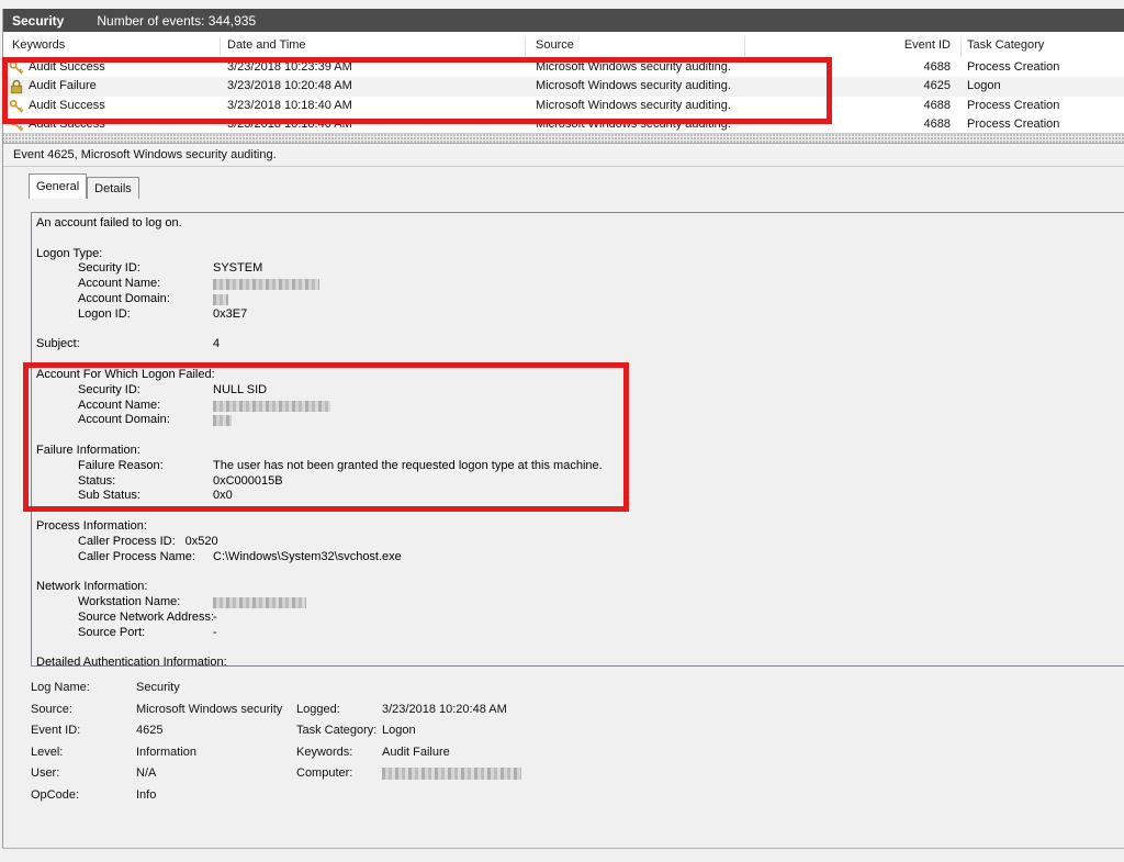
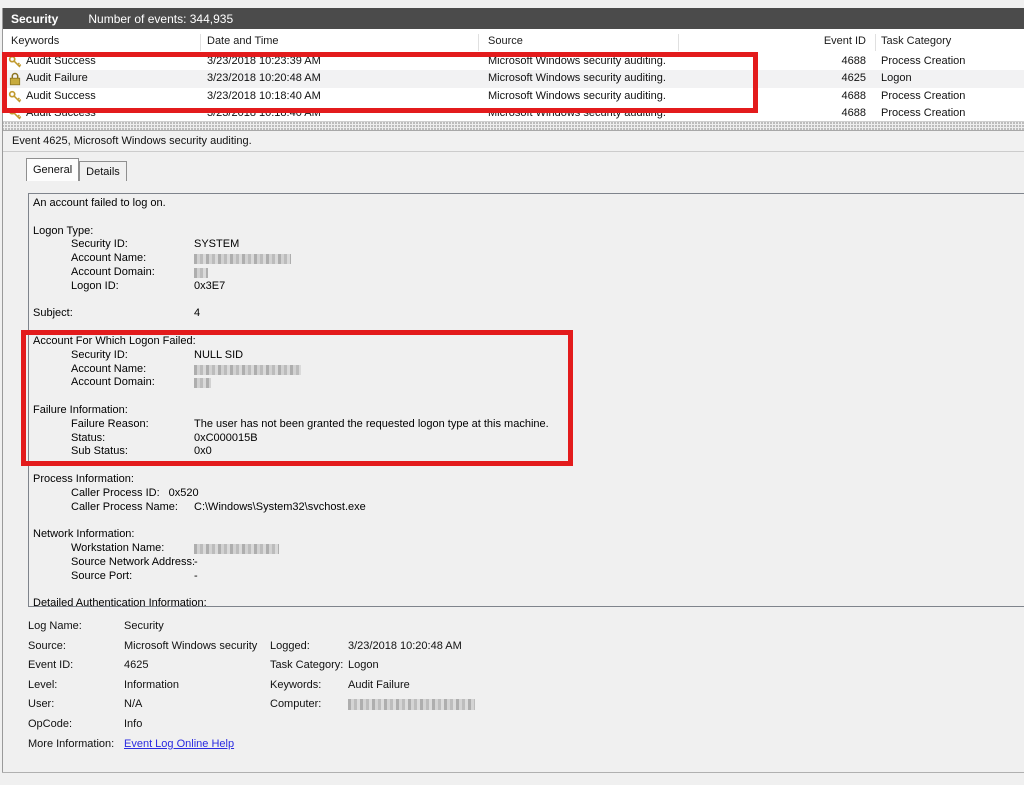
  Security
  Number of events: 344,935
  Keywords
  Date and Time
  Source
  Event ID
  Task Category
  Audit Success
  3/23/2018 10:23:39 AM
  Microsoft Windows security auditing.
  4688
  Process Creation
  Audit Failure
  3/23/2018 10:20:48 AM
  Microsoft Windows security auditing.
  4625
  Logon
  Audit Success
  3/23/2018 10:18:40 AM
  Microsoft Windows security auditing.
  4688
  Process Creation
  Audit Success
  3/23/2018 10:18:40 AM
  Microsoft Windows security auditing.
  4688
  Process Creation
  Event 4625, Microsoft Windows security auditing.
  General
  Details
  An account failed to log on.
  Logon Type:
  Security ID:
  SYSTEM
  Account Name:
  Account Domain:
  Logon ID:
  0x3E7
  Subject:
  4
  Account For Which Logon Failed:
  Security ID:
  NULL SID
  Account Name:
  Account Domain:
  Failure Information:
  Failure Reason:
  The user has not been granted the requested logon type at this machine.
  Status:
  0xC000015B
  Sub Status:
  0x0
  Process Information:
  Caller Process ID: 0x520
  Caller Process Name:
  C:\Windows\System32\svchost.exe
  Network Information:
  Workstation Name:
  Source Network Address:
  -
  Source Port:
  -
  Detailed Authentication Information:
  Log Name:
  Security
  Source:
  Microsoft Windows security
  Logged:
  3/23/2018 10:20:48 AM
  Event ID:
  4625
  Task Category:
  Logon
  Level:
  Information
  Keywords:
  Audit Failure
  User:
  N/A
  Computer:
  OpCode:
  Info
+ More Information:
+ Event Log Online Help
